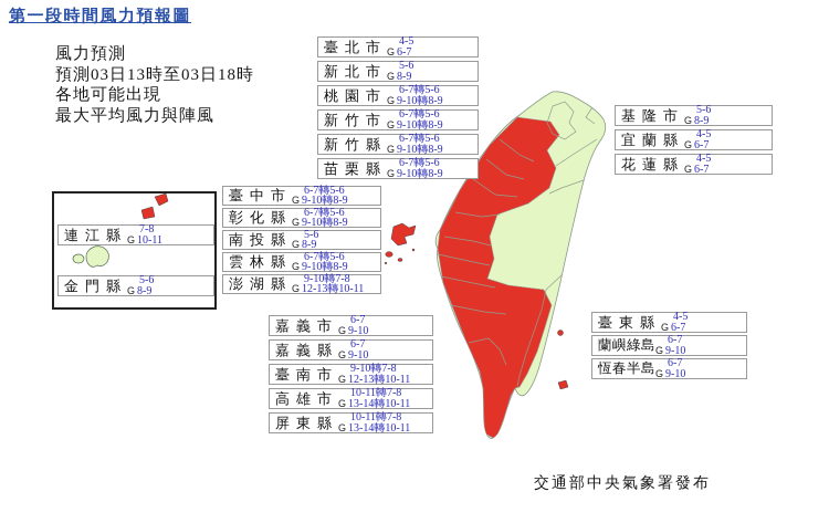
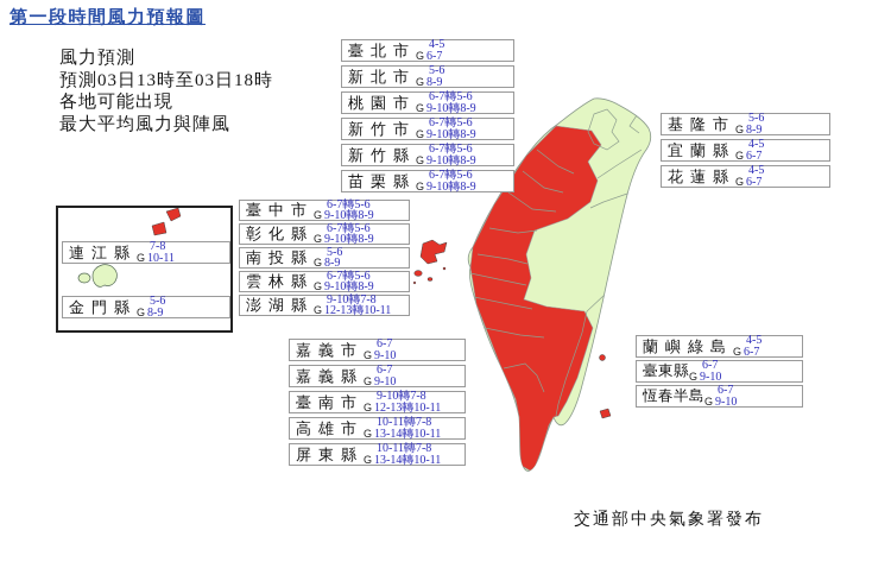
  第一段時間風力預報圖
  風力預測
  預測03日13時至03日18時
  各地可能出現
  最大平均風力與陣風
  臺北市
  4-5
  G 6-7
  新北市
  5-6
  G 8-9
  桃園市
  6-7轉5-6
  G 9-10轉8-9
  新竹市
  6-7轉5-6
  G 9-10轉8-9
  新竹縣
  6-7轉5-6
  G 9-10轉8-9
  苗栗縣
  6-7轉5-6
  G 9-10轉8-9
  基隆市
  5-6
  G 8-9
  宜蘭縣
  4-5
  G 6-7
  花蓮縣
  4-5
  G 6-7
  臺中市
  6-7轉5-6
  G 9-10轉8-9
  彰化縣
  6-7轉5-6
  G 9-10轉8-9
  南投縣
  5-6
  G 8-9
  雲林縣
  6-7轉5-6
  G 9-10轉8-9
  澎湖縣
  9-10轉7-8
  G 12-13轉10-11
  嘉義市
  6-7
  G 9-10
  嘉義縣
  6-7
  G 9-10
  臺南市
  9-10轉7-8
  G 12-13轉10-11
  高雄市
  10-11轉7-8
  G 13-14轉10-11
  屏東縣
  10-11轉7-8
  G 13-14轉10-11
- 臺東縣
+ 蘭嶼綠島
  4-5
  G 6-7
- 蘭嶼綠島
+ 臺東縣
  6-7
  G 9-10
  恆春半島
  6-7
  G 9-10
  連江縣
  7-8
  G 10-11
  金門縣
  5-6
  G 8-9
  交通部中央氣象署發布
